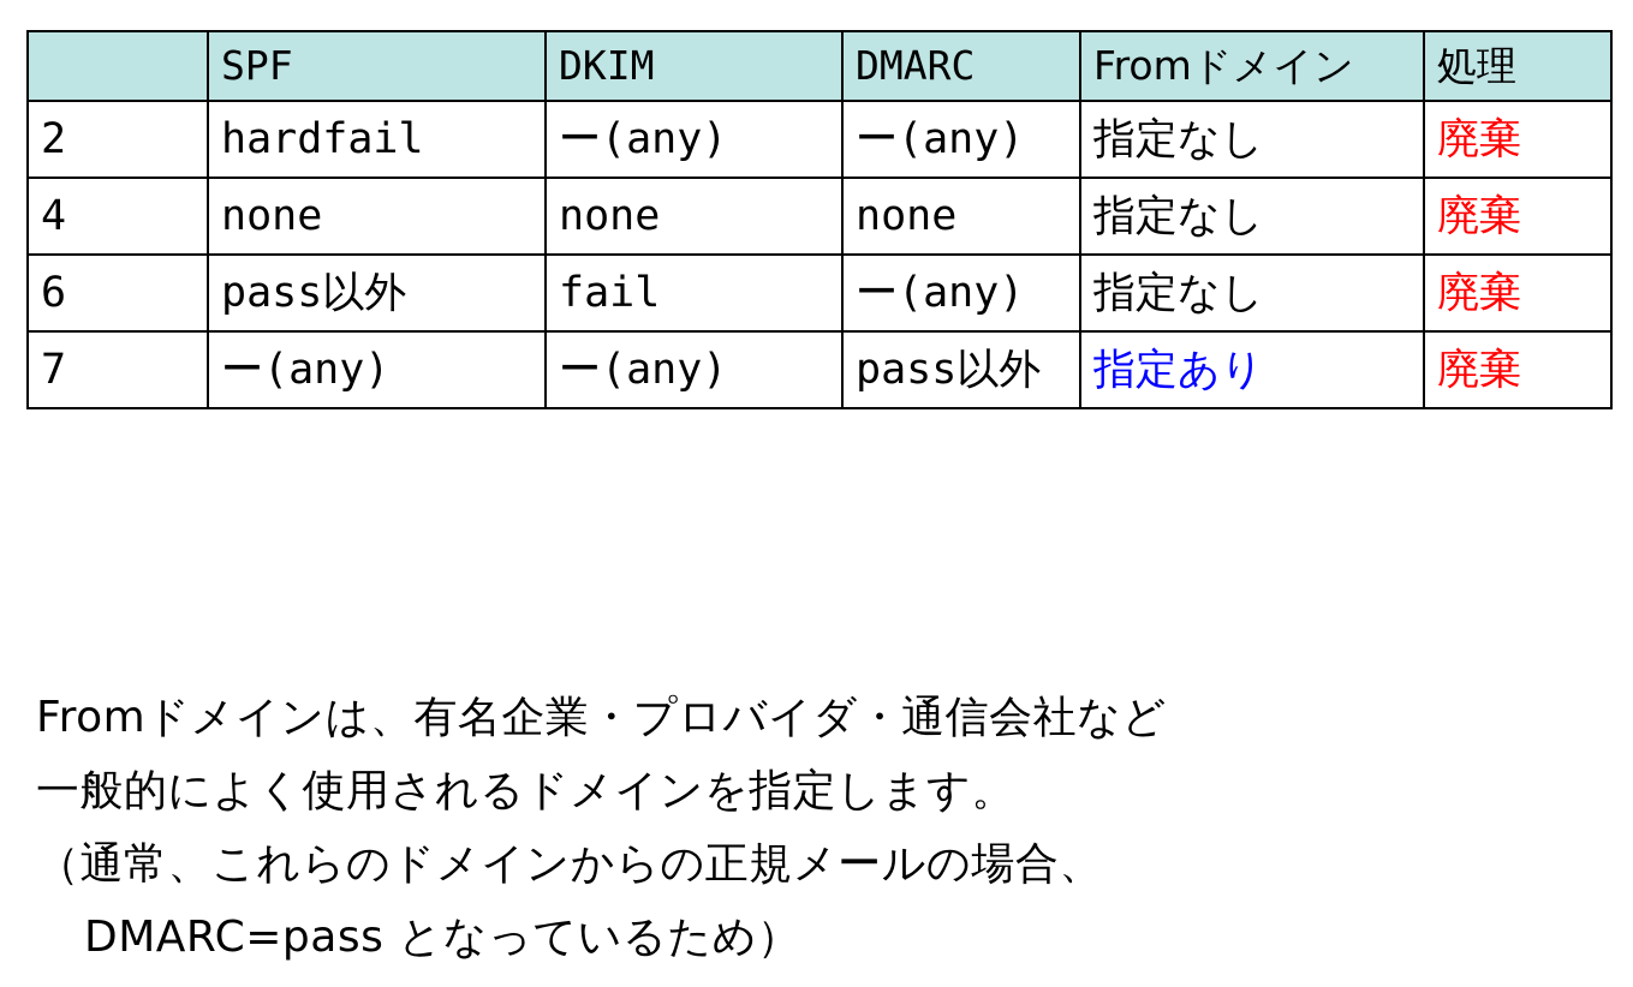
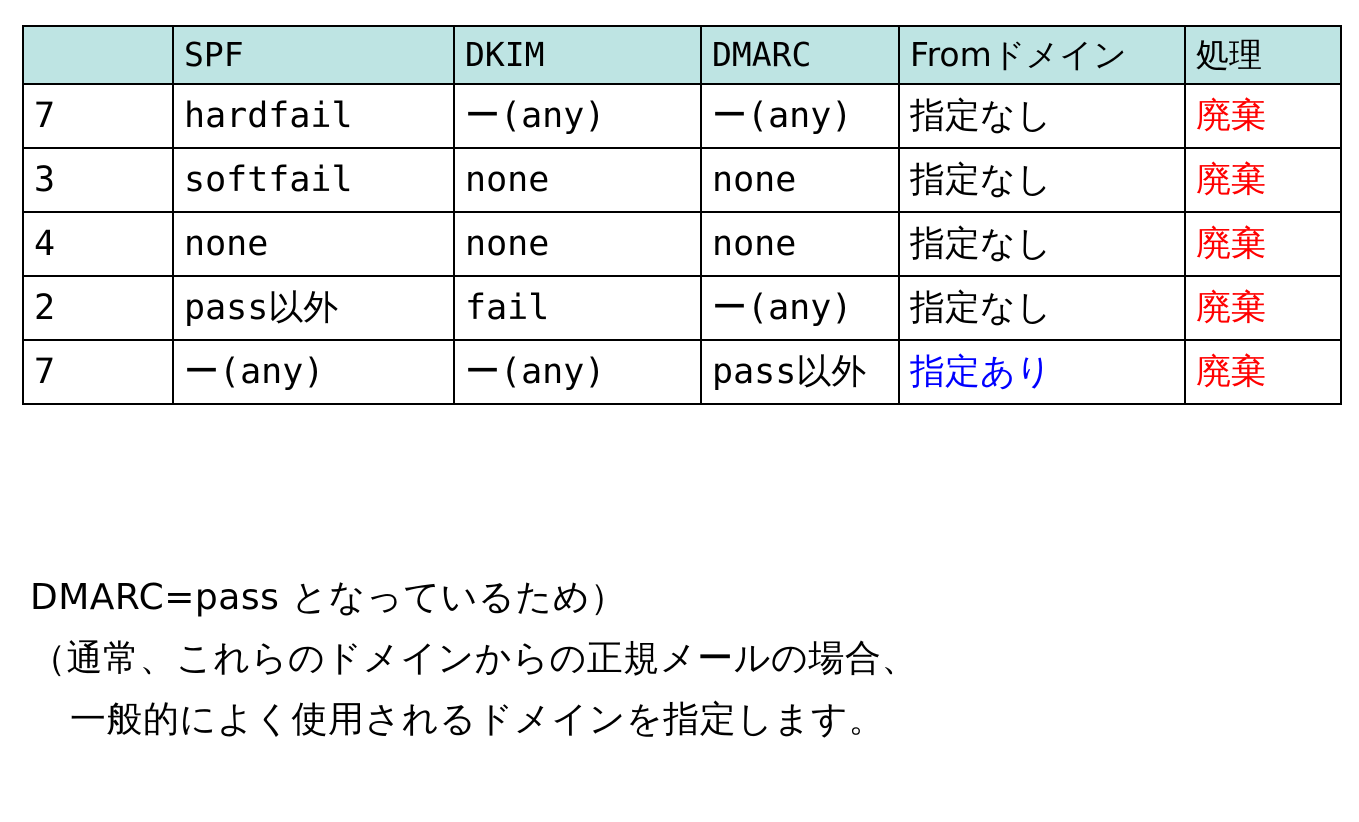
  	SPF	DKIM	DMARC	Fromドメイン	処理
- 2	hardfail	ー(any)	ー(any)	指定なし	廃棄
+ 7	hardfail	ー(any)	ー(any)	指定なし	廃棄
+ 3	softfail	none	none	指定なし	廃棄
  4	none	none	none	指定なし	廃棄
- 6	pass以外	fail	ー(any)	指定なし	廃棄
+ 2	pass以外	fail	ー(any)	指定なし	廃棄
  7	ー(any)	ー(any)	pass以外	指定あり	廃棄
- Fromドメインは、有名企業・プロバイダ・通信会社など
- 一般的によく使用されるドメインを指定します。
+ DMARC=pass となっているため）
  （通常、これらのドメインからの正規メールの場合、
- DMARC=pass となっているため）
+ 一般的によく使用されるドメインを指定します。
